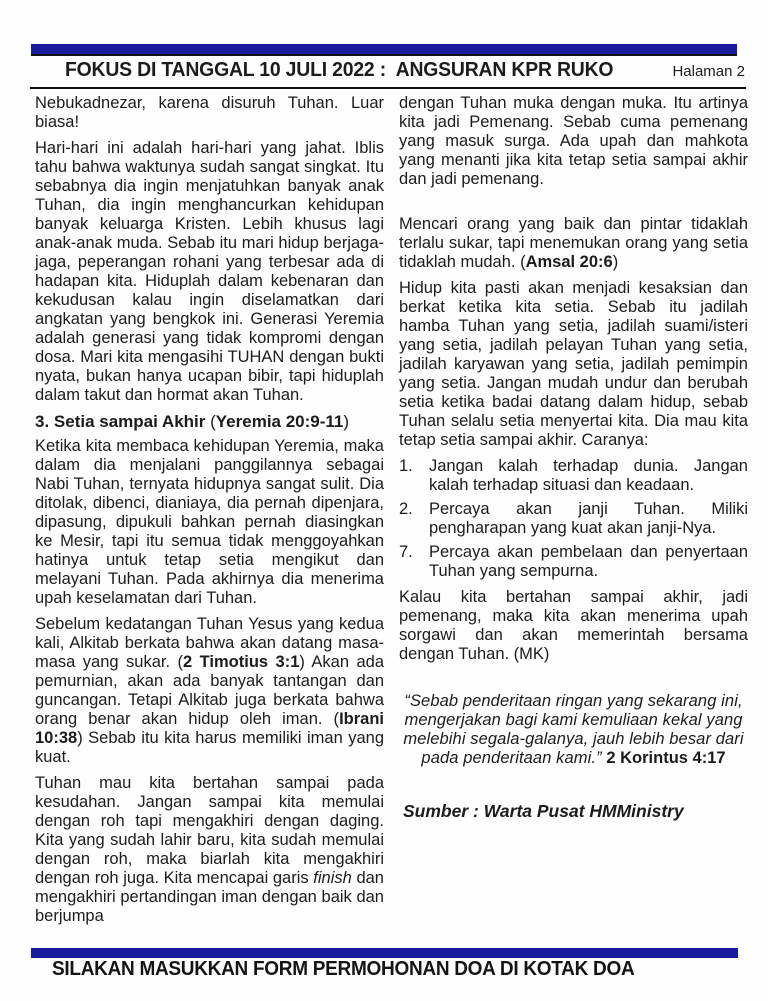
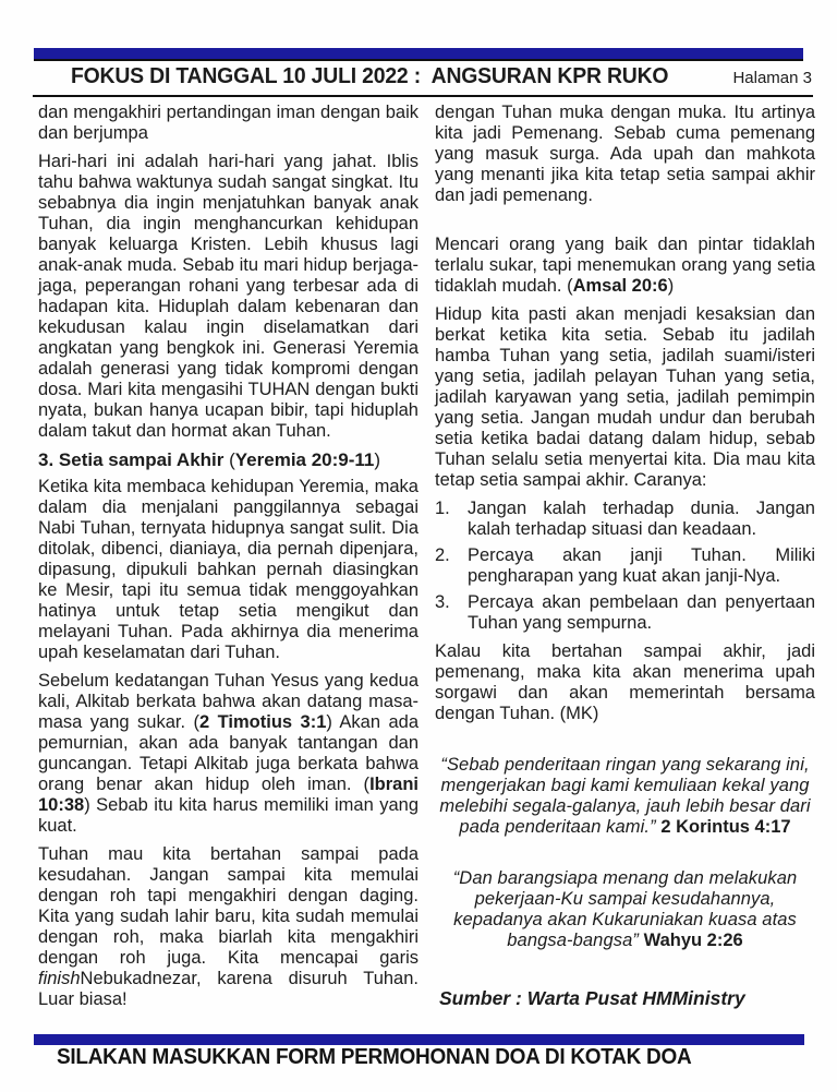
  FOKUS DI TANGGAL 10 JULI 2022 : ANGSURAN KPR RUKO
- Halaman 2
+ Halaman 3
- Nebukadnezar, karena disuruh Tuhan. Luar biasa!
+ dan mengakhiri pertandingan iman dengan baik dan berjumpa
  Hari-hari ini adalah hari-hari yang jahat. Iblis tahu bahwa waktunya sudah sangat singkat. Itu sebabnya dia ingin menjatuhkan banyak anak Tuhan, dia ingin menghancurkan kehidupan banyak keluarga Kristen. Lebih khusus lagi anak-anak muda. Sebab itu mari hidup berjaga-jaga, peperangan rohani yang terbesar ada di hadapan kita. Hiduplah dalam kebenaran dan kekudusan kalau ingin diselamatkan dari angkatan yang bengkok ini. Generasi Yeremia adalah generasi yang tidak kompromi dengan dosa. Mari kita mengasihi TUHAN dengan bukti nyata, bukan hanya ucapan bibir, tapi hiduplah dalam takut dan hormat akan Tuhan.
  3. Setia sampai Akhir (Yeremia 20:9-11)
  Ketika kita membaca kehidupan Yeremia, maka dalam dia menjalani panggilannya sebagai Nabi Tuhan, ternyata hidupnya sangat sulit. Dia ditolak, dibenci, dianiaya, dia pernah dipenjara, dipasung, dipukuli bahkan pernah diasingkan ke Mesir, tapi itu semua tidak menggoyahkan hatinya untuk tetap setia mengikut dan melayani Tuhan. Pada akhirnya dia menerima upah keselamatan dari Tuhan.
  Sebelum kedatangan Tuhan Yesus yang kedua kali, Alkitab berkata bahwa akan datang masa-masa yang sukar. (2 Timotius 3:1) Akan ada pemurnian, akan ada banyak tantangan dan guncangan. Tetapi Alkitab juga berkata bahwa orang benar akan hidup oleh iman. (Ibrani 10:38) Sebab itu kita harus memiliki iman yang kuat.
- Tuhan mau kita bertahan sampai pada kesudahan. Jangan sampai kita memulai dengan roh tapi mengakhiri dengan daging. Kita yang sudah lahir baru, kita sudah memulai dengan roh, maka biarlah kita mengakhiri dengan roh juga. Kita mencapai garis finish dan mengakhiri pertandingan iman dengan baik dan berjumpa
+ Tuhan mau kita bertahan sampai pada kesudahan. Jangan sampai kita memulai dengan roh tapi mengakhiri dengan daging. Kita yang sudah lahir baru, kita sudah memulai dengan roh, maka biarlah kita mengakhiri dengan roh juga. Kita mencapai garis finishNebukadnezar, karena disuruh Tuhan. Luar biasa!
  dengan Tuhan muka dengan muka. Itu artinya kita jadi Pemenang. Sebab cuma pemenang yang masuk surga. Ada upah dan mahkota yang menanti jika kita tetap setia sampai akhir dan jadi pemenang.
  Mencari orang yang baik dan pintar tidaklah terlalu sukar, tapi menemukan orang yang setia tidaklah mudah. (Amsal 20:6)
  Hidup kita pasti akan menjadi kesaksian dan berkat ketika kita setia. Sebab itu jadilah hamba Tuhan yang setia, jadilah suami/isteri yang setia, jadilah pelayan Tuhan yang setia, jadilah karyawan yang setia, jadilah pemimpin yang setia. Jangan mudah undur dan berubah setia ketika badai datang dalam hidup, sebab Tuhan selalu setia menyertai kita. Dia mau kita tetap setia sampai akhir. Caranya:
  1.
  Jangan kalah terhadap dunia. Jangan kalah terhadap situasi dan keadaan.
  2.
  Percaya akan janji Tuhan. Miliki pengharapan yang kuat akan janji-Nya.
- 7.
+ 3.
  Percaya akan pembelaan dan penyertaan Tuhan yang sempurna.
  Kalau kita bertahan sampai akhir, jadi pemenang, maka kita akan menerima upah sorgawi dan akan memerintah bersama dengan Tuhan. (MK)
  “Sebab penderitaan ringan yang sekarang ini, mengerjakan bagi kami kemuliaan kekal yang melebihi segala-galanya, jauh lebih besar dari pada penderitaan kami.” 2 Korintus 4:17
+ “Dan barangsiapa menang dan melakukan pekerjaan-Ku sampai kesudahannya, kepadanya akan Kukaruniakan kuasa atas bangsa-bangsa” Wahyu 2:26
  Sumber : Warta Pusat HMMinistry
  SILAKAN MASUKKAN FORM PERMOHONAN DOA DI KOTAK DOA
